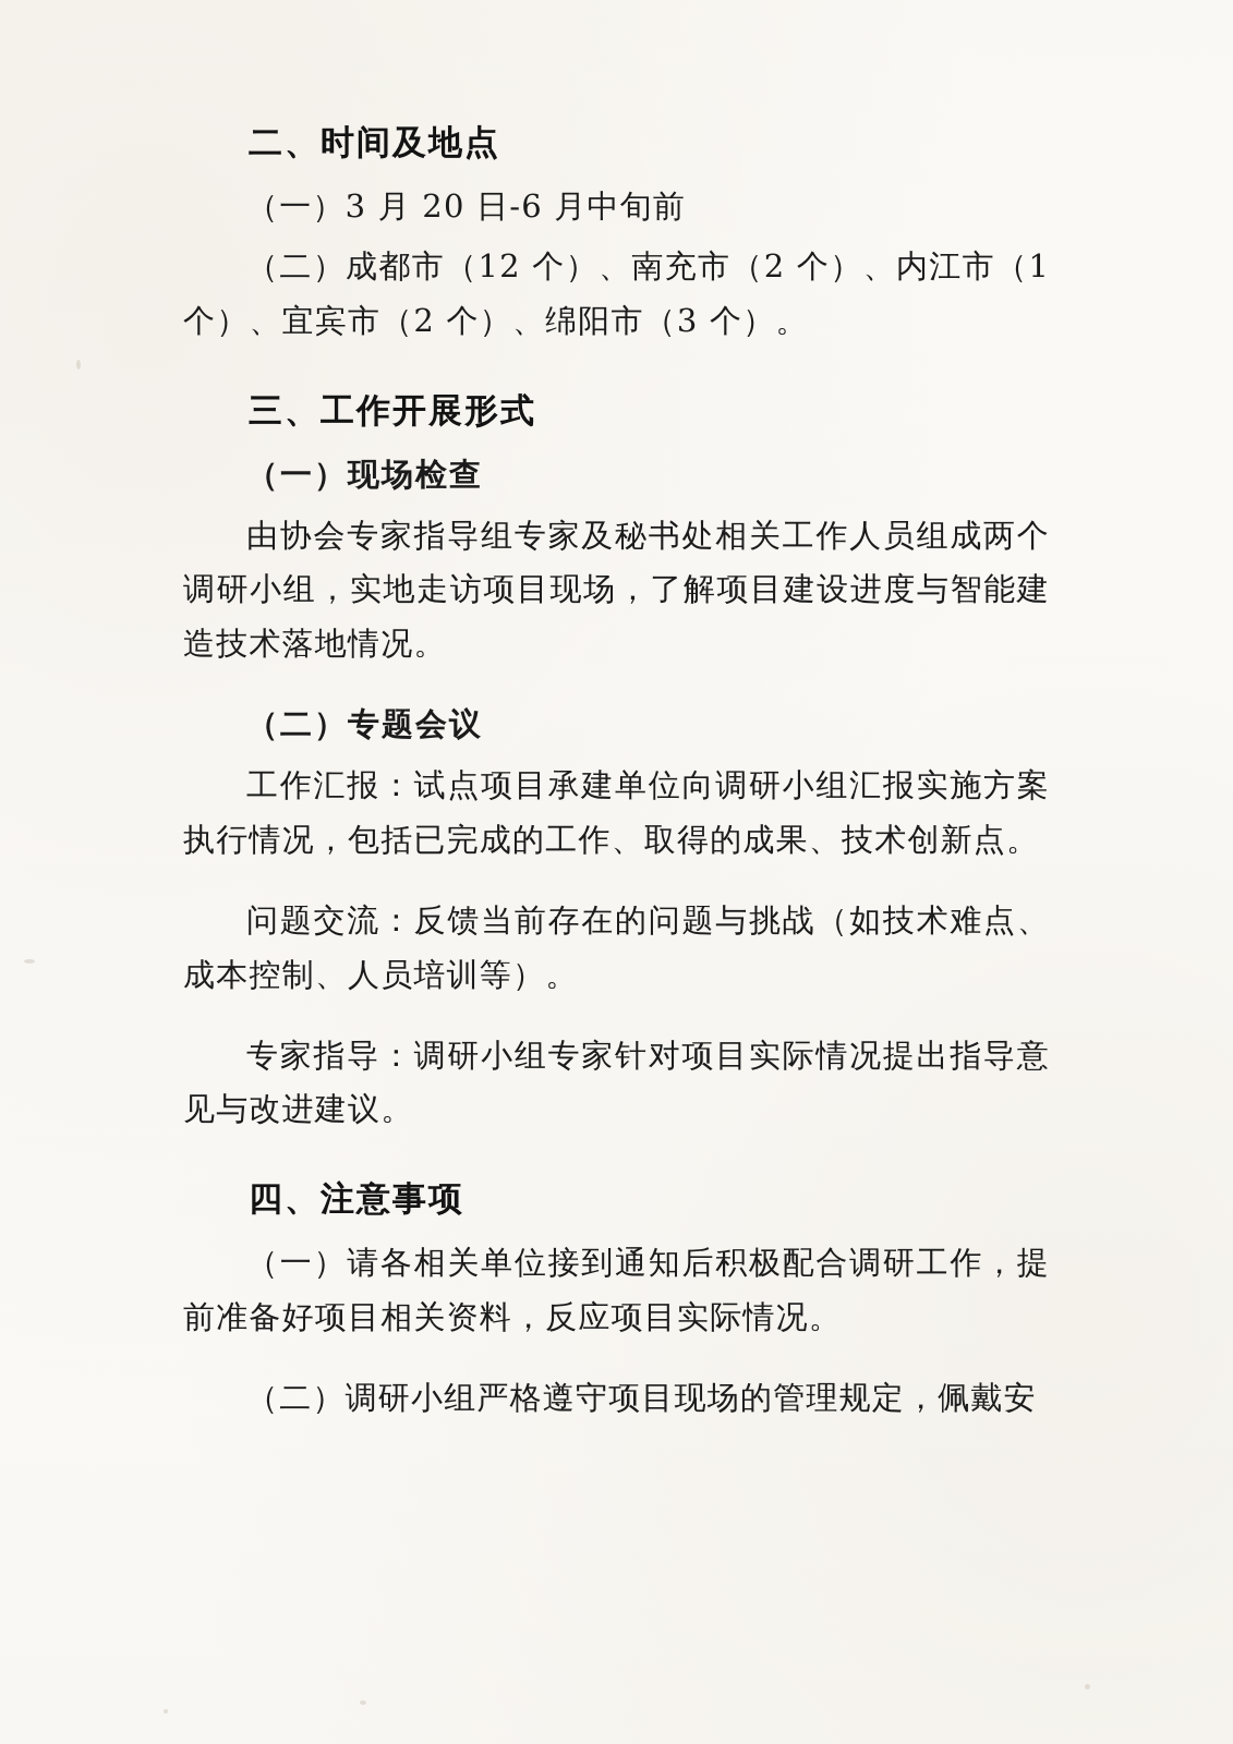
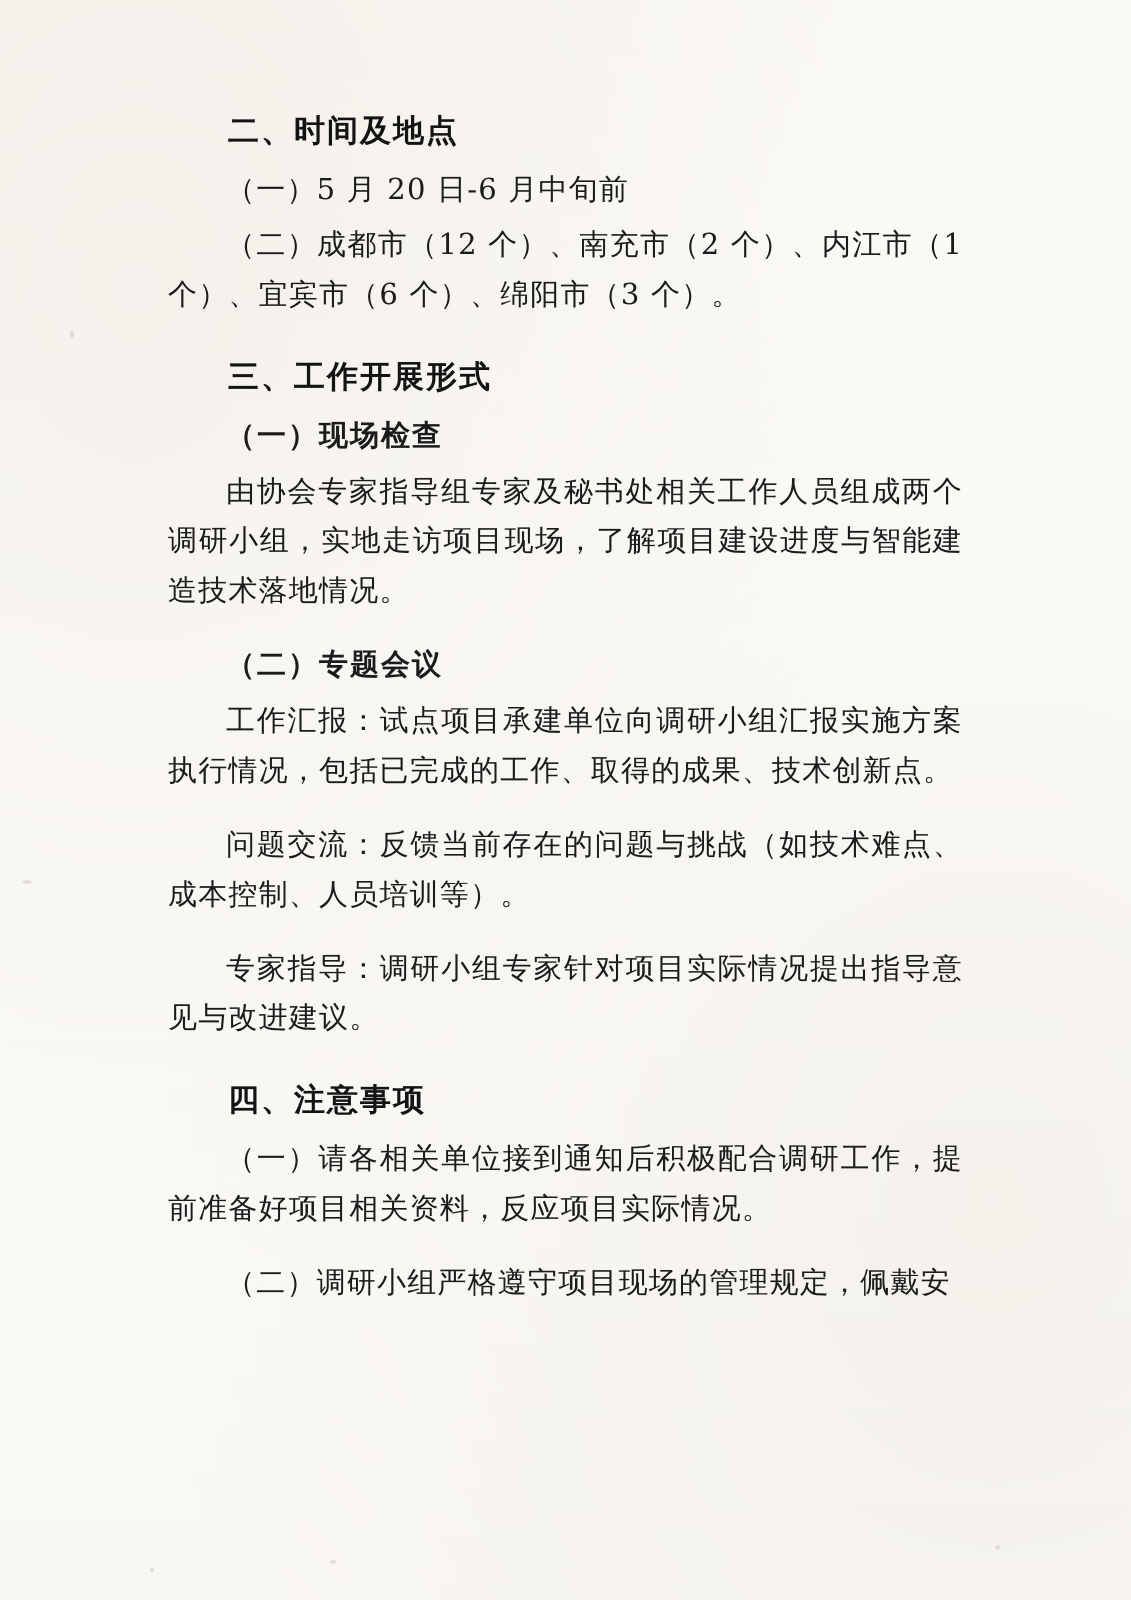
  二、时间及地点
- （一）3 月 20 日-6 月中旬前
+ （一）5 月 20 日-6 月中旬前
- （二）成都市（12 个）、南充市（2 个）、内江市（1 个）、宜宾市（2 个）、绵阳市（3 个）。
+ （二）成都市（12 个）、南充市（2 个）、内江市（1 个）、宜宾市（6 个）、绵阳市（3 个）。
  三、工作开展形式
  （一）现场检查
  由协会专家指导组专家及秘书处相关工作人员组成两个调研小组，实地走访项目现场，了解项目建设进度与智能建造技术落地情况。
  （二）专题会议
  工作汇报：试点项目承建单位向调研小组汇报实施方案执行情况，包括已完成的工作、取得的成果、技术创新点。
  问题交流：反馈当前存在的问题与挑战（如技术难点、成本控制、人员培训等）。
  专家指导：调研小组专家针对项目实际情况提出指导意见与改进建议。
  四、注意事项
  （一）请各相关单位接到通知后积极配合调研工作，提前准备好项目相关资料，反应项目实际情况。
  （二）调研小组严格遵守项目现场的管理规定，佩戴安
